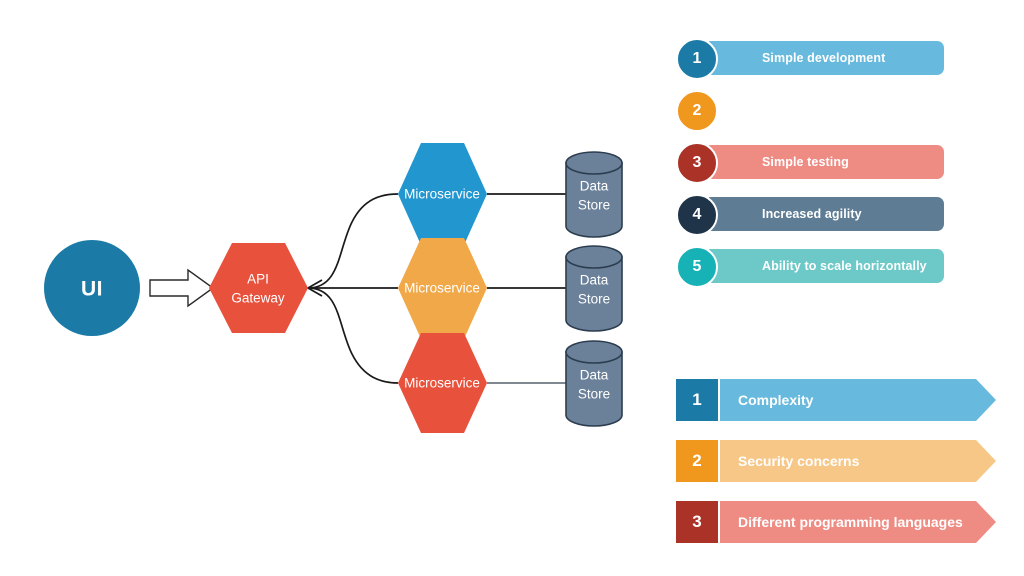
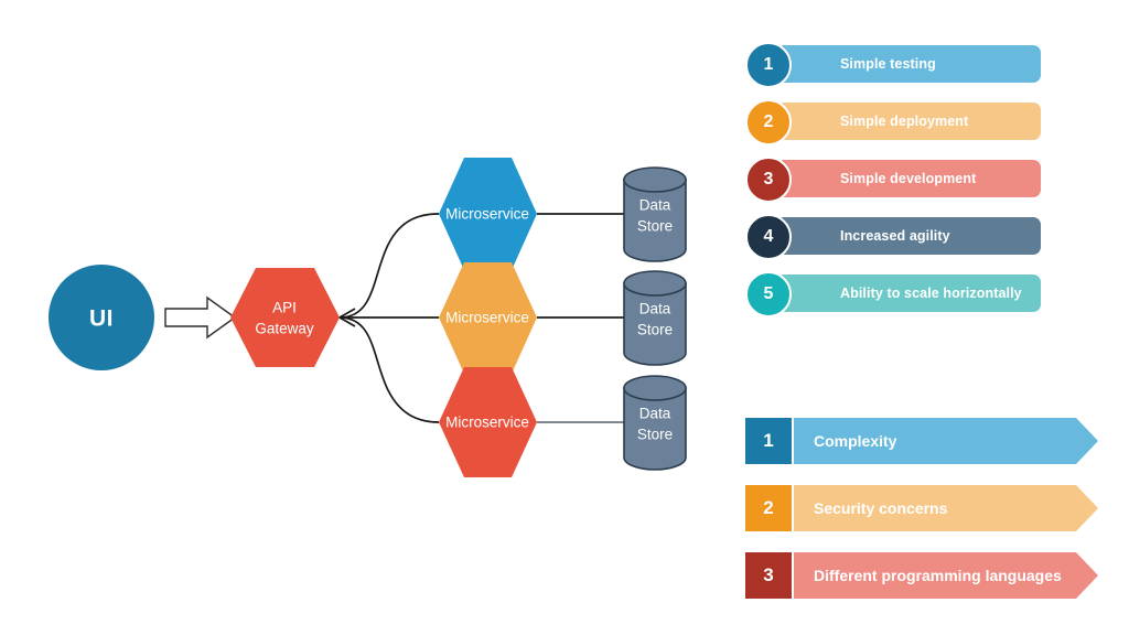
  UI
  API
  Gateway
  Microservice
  Microservice
  Microservice
  Data
  Store
  Data
  Store
  Data
  Store
- Simple development
+ Simple testing
  1
+ Simple deployment
  2
- Simple testing
+ Simple development
  3
  Increased agility
  4
  Ability to scale horizontally
  5
  1
  Complexity
  2
  Security concerns
  3
  Different programming languages
